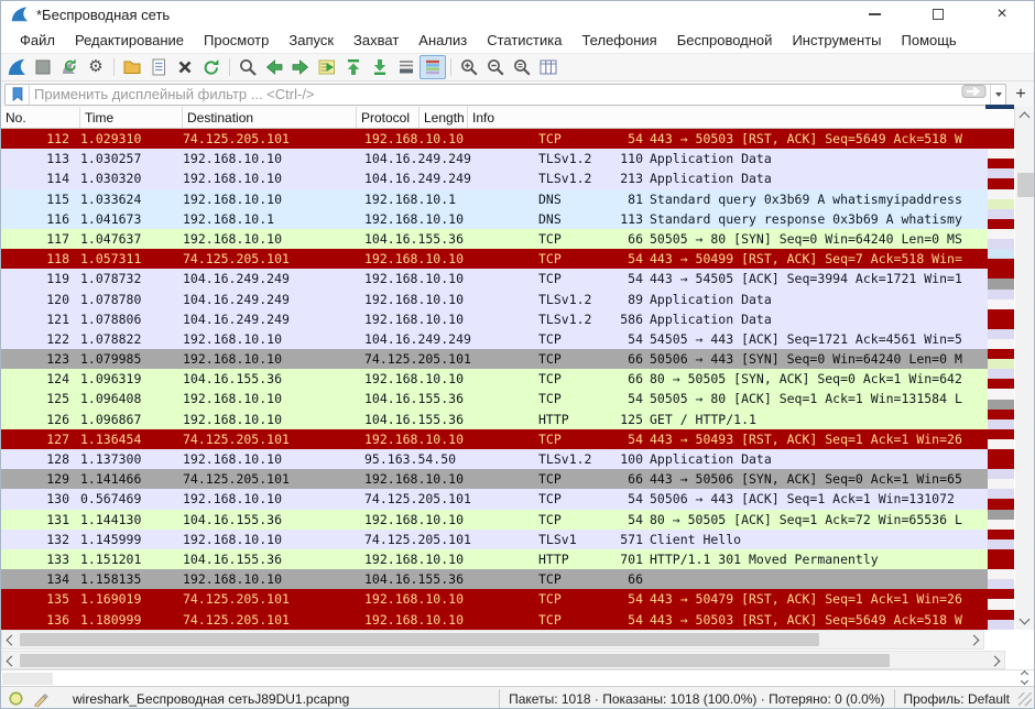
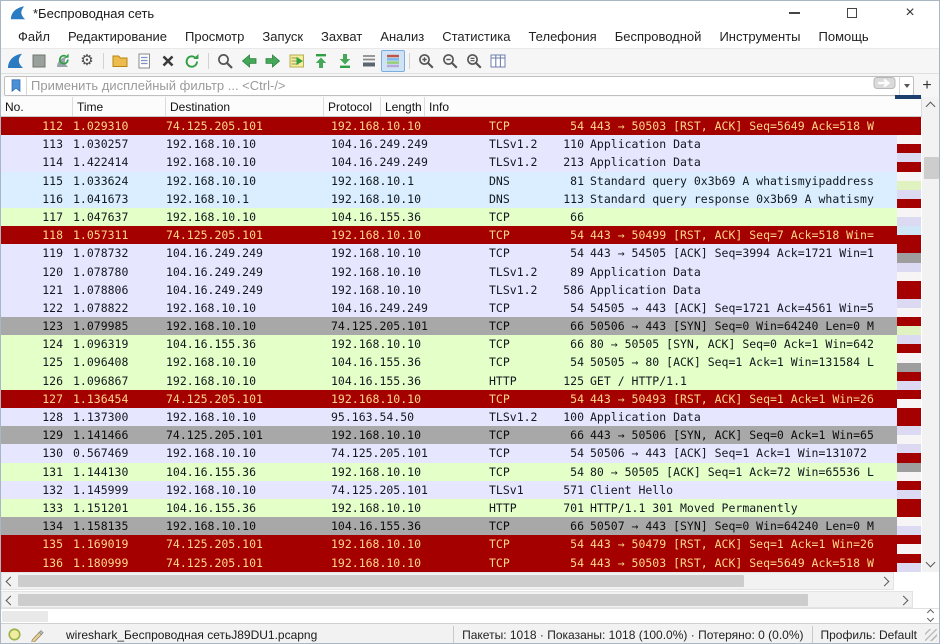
  *Беспроводная сеть
  ×
  Файл
  Редактирование
  Просмотр
  Запуск
  Захват
  Анализ
  Статистика
  Телефония
  Беспроводной
  Инструменты
  Помощь
  ⚙
  Применить дисплейный фильтр ... <Ctrl-/>
  +
  No.
  Time
  Destination
  Protocol
  Length
  Info
  112
  1.029310
  74.125.205.101
  192.168.10.10
  TCP
  54
  443 → 50503 [RST, ACK] Seq=5649 Ack=518 W
  113
  1.030257
  192.168.10.10
  104.16.249.249
  TLSv1.2
  110
  Application Data
  114
- 1.030320
+ 1.422414
  192.168.10.10
  104.16.249.249
  TLSv1.2
  213
  Application Data
  115
  1.033624
  192.168.10.10
  192.168.10.1
  DNS
  81
  Standard query 0x3b69 A whatismyipaddress
  116
  1.041673
  192.168.10.1
  192.168.10.10
  DNS
  113
  Standard query response 0x3b69 A whatismy
  117
  1.047637
  192.168.10.10
  104.16.155.36
  TCP
  66
- 50505 → 80 [SYN] Seq=0 Win=64240 Len=0 MS
  118
  1.057311
  74.125.205.101
  192.168.10.10
  TCP
  54
  443 → 50499 [RST, ACK] Seq=7 Ack=518 Win=
  119
  1.078732
  104.16.249.249
  192.168.10.10
  TCP
  54
  443 → 54505 [ACK] Seq=3994 Ack=1721 Win=1
  120
  1.078780
  104.16.249.249
  192.168.10.10
  TLSv1.2
  89
  Application Data
  121
  1.078806
  104.16.249.249
  192.168.10.10
  TLSv1.2
  586
  Application Data
  122
  1.078822
  192.168.10.10
  104.16.249.249
  TCP
  54
  54505 → 443 [ACK] Seq=1721 Ack=4561 Win=5
  123
  1.079985
  192.168.10.10
  74.125.205.101
  TCP
  66
  50506 → 443 [SYN] Seq=0 Win=64240 Len=0 M
  124
  1.096319
  104.16.155.36
  192.168.10.10
  TCP
  66
  80 → 50505 [SYN, ACK] Seq=0 Ack=1 Win=642
  125
  1.096408
  192.168.10.10
  104.16.155.36
  TCP
  54
  50505 → 80 [ACK] Seq=1 Ack=1 Win=131584 L
  126
  1.096867
  192.168.10.10
  104.16.155.36
  HTTP
  125
  GET / HTTP/1.1
  127
  1.136454
  74.125.205.101
  192.168.10.10
  TCP
  54
  443 → 50493 [RST, ACK] Seq=1 Ack=1 Win=26
  128
  1.137300
  192.168.10.10
  95.163.54.50
  TLSv1.2
  100
  Application Data
  129
  1.141466
  74.125.205.101
  192.168.10.10
  TCP
  66
  443 → 50506 [SYN, ACK] Seq=0 Ack=1 Win=65
  130
  0.567469
  192.168.10.10
  74.125.205.101
  TCP
  54
  50506 → 443 [ACK] Seq=1 Ack=1 Win=131072
  131
  1.144130
  104.16.155.36
  192.168.10.10
  TCP
  54
  80 → 50505 [ACK] Seq=1 Ack=72 Win=65536 L
  132
  1.145999
  192.168.10.10
  74.125.205.101
  TLSv1
  571
  Client Hello
  133
  1.151201
  104.16.155.36
  192.168.10.10
  HTTP
  701
  HTTP/1.1 301 Moved Permanently
  134
  1.158135
  192.168.10.10
  104.16.155.36
  TCP
  66
+ 50507 → 443 [SYN] Seq=0 Win=64240 Len=0 M
  135
  1.169019
  74.125.205.101
  192.168.10.10
  TCP
  54
  443 → 50479 [RST, ACK] Seq=1 Ack=1 Win=26
  136
  1.180999
  74.125.205.101
  192.168.10.10
  TCP
  54
  443 → 50503 [RST, ACK] Seq=5649 Ack=518 W
  wireshark_Беспроводная сетьJ89DU1.pcapng
  Пакеты: 1018 · Показаны: 1018 (100.0%) · Потеряно: 0 (0.0%)
  Профиль: Default
